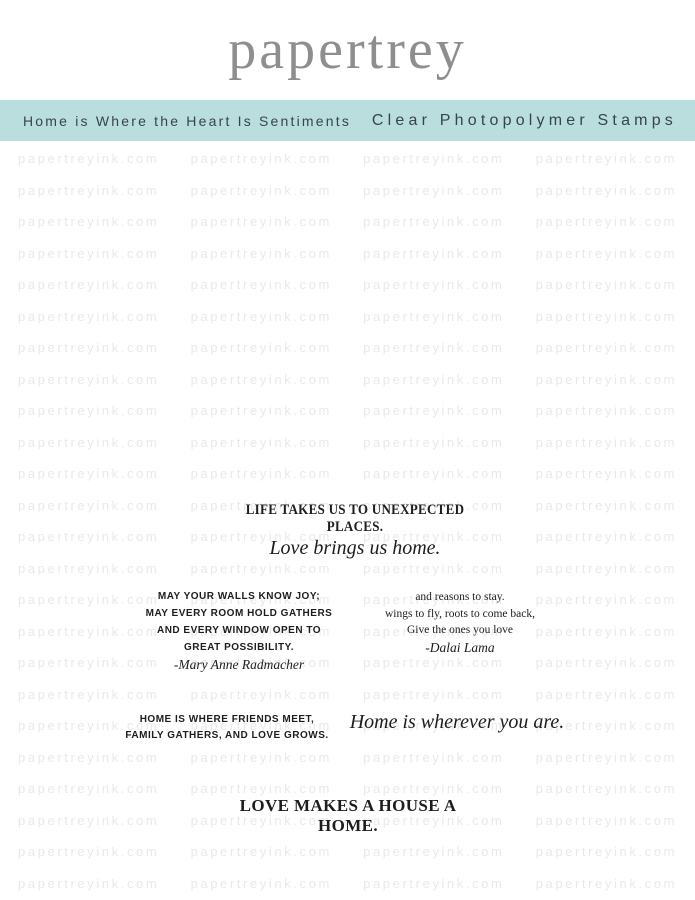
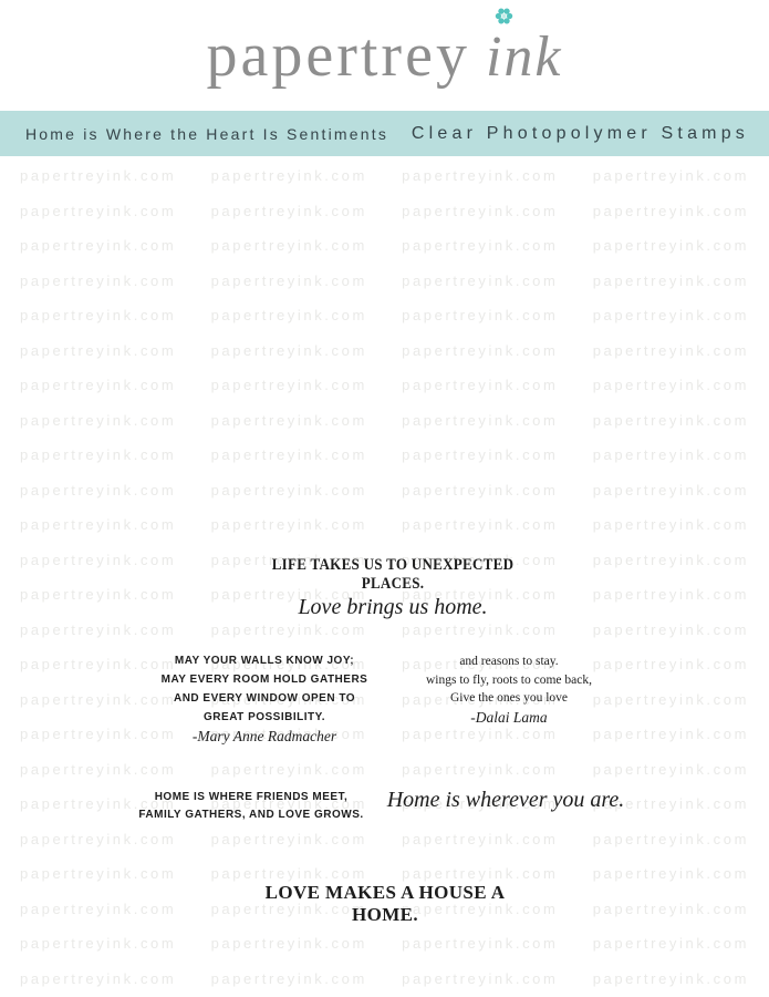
  papertrey
+ ink
  Home is Where the Heart Is Sentiments
  Clear Photopolymer Stamps
  papertreyink.com
  papertreyink.com
  papertreyink.com
  papertreyink.com
  papertreyink.com
  papertreyink.com
  papertreyink.com
  papertreyink.com
  papertreyink.com
  papertreyink.com
  papertreyink.com
  papertreyink.com
  papertreyink.com
  papertreyink.com
  papertreyink.com
  papertreyink.com
  papertreyink.com
  papertreyink.com
  papertreyink.com
  papertreyink.com
  papertreyink.com
  papertreyink.com
  papertreyink.com
  papertreyink.com
  papertreyink.com
  papertreyink.com
  papertreyink.com
  papertreyink.com
  papertreyink.com
  papertreyink.com
  papertreyink.com
  papertreyink.com
  papertreyink.com
  papertreyink.com
  papertreyink.com
  papertreyink.com
  papertreyink.com
  papertreyink.com
  papertreyink.com
  papertreyink.com
  papertreyink.com
  papertreyink.com
  papertreyink.com
  papertreyink.com
  papertreyink.com
  papertreyink.com
  papertreyink.com
  papertreyink.com
  papertreyink.com
  papertreyink.com
  papertreyink.com
  papertreyink.com
  papertreyink.com
  papertreyink.com
  papertreyink.com
  papertreyink.com
  papertreyink.com
  papertreyink.com
  papertreyink.com
  papertreyink.com
  papertreyink.com
  papertreyink.com
  papertreyink.com
  papertreyink.com
  papertreyink.com
  papertreyink.com
  papertreyink.com
  papertreyink.com
  papertreyink.com
  papertreyink.com
  papertreyink.com
  papertreyink.com
  papertreyink.com
  papertreyink.com
  papertreyink.com
  papertreyink.com
  papertreyink.com
  papertreyink.com
  papertreyink.com
  papertreyink.com
  papertreyink.com
  papertreyink.com
  papertreyink.com
  papertreyink.com
  papertreyink.com
  papertreyink.com
  papertreyink.com
  papertreyink.com
  papertreyink.com
  papertreyink.com
  papertreyink.com
  papertreyink.com
  papertreyink.com
  papertreyink.com
  papertreyink.com
  papertreyink.com
  LIFE TAKES US TO UNEXPECTED PLACES.
  Love brings us home.
  MAY YOUR WALLS KNOW JOY;
  MAY EVERY ROOM HOLD GATHERS
  AND EVERY WINDOW OPEN TO
  GREAT POSSIBILITY.
  -Mary Anne Radmacher
  and reasons to stay.
  wings to fly, roots to come back,
  Give the ones you love
  -Dalai Lama
  HOME IS WHERE FRIENDS MEET,
  FAMILY GATHERS, AND LOVE GROWS.
  Home is wherever you are.
  LOVE MAKES A HOUSE A HOME.
